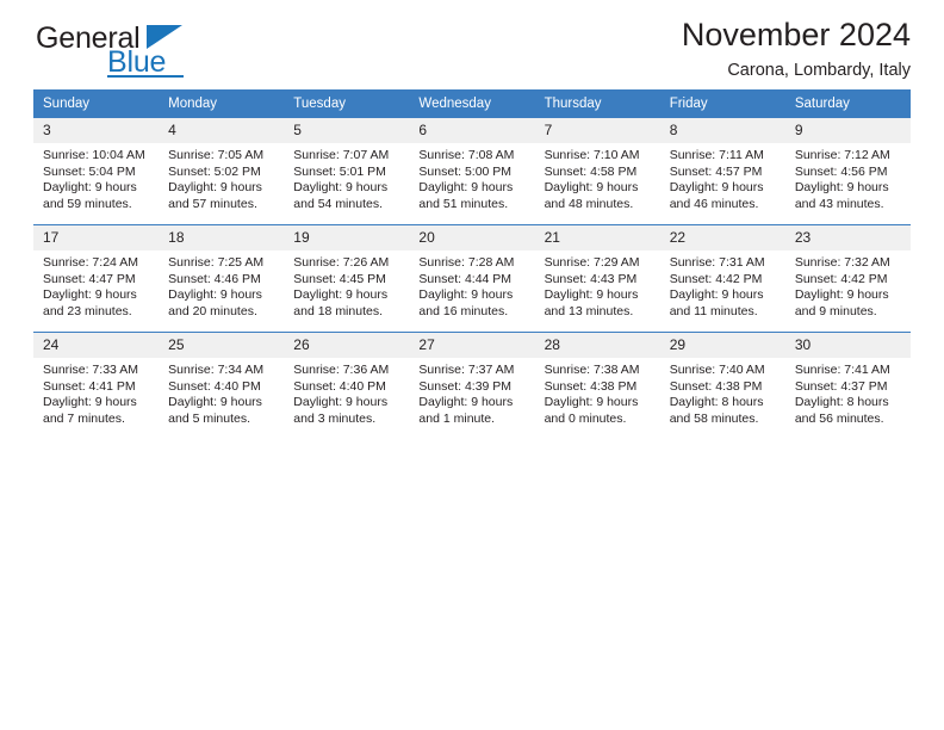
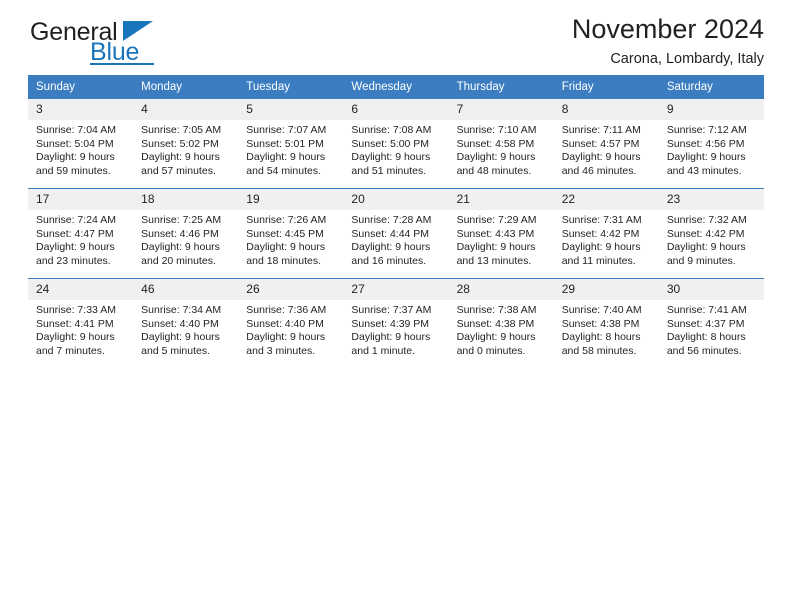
  General
  Blue
  November 2024
  Carona, Lombardy, Italy
  Sunday	Monday	Tuesday	Wednesday	Thursday	Friday	Saturday
- 3Sunrise: 10:04 AMSunset: 5:04 PMDaylight: 9 hoursand 59 minutes.	4Sunrise: 7:05 AMSunset: 5:02 PMDaylight: 9 hoursand 57 minutes.	5Sunrise: 7:07 AMSunset: 5:01 PMDaylight: 9 hoursand 54 minutes.	6Sunrise: 7:08 AMSunset: 5:00 PMDaylight: 9 hoursand 51 minutes.	7Sunrise: 7:10 AMSunset: 4:58 PMDaylight: 9 hoursand 48 minutes.	8Sunrise: 7:11 AMSunset: 4:57 PMDaylight: 9 hoursand 46 minutes.	9Sunrise: 7:12 AMSunset: 4:56 PMDaylight: 9 hoursand 43 minutes.
+ 3Sunrise: 7:04 AMSunset: 5:04 PMDaylight: 9 hoursand 59 minutes.	4Sunrise: 7:05 AMSunset: 5:02 PMDaylight: 9 hoursand 57 minutes.	5Sunrise: 7:07 AMSunset: 5:01 PMDaylight: 9 hoursand 54 minutes.	6Sunrise: 7:08 AMSunset: 5:00 PMDaylight: 9 hoursand 51 minutes.	7Sunrise: 7:10 AMSunset: 4:58 PMDaylight: 9 hoursand 48 minutes.	8Sunrise: 7:11 AMSunset: 4:57 PMDaylight: 9 hoursand 46 minutes.	9Sunrise: 7:12 AMSunset: 4:56 PMDaylight: 9 hoursand 43 minutes.
  17Sunrise: 7:24 AMSunset: 4:47 PMDaylight: 9 hoursand 23 minutes.	18Sunrise: 7:25 AMSunset: 4:46 PMDaylight: 9 hoursand 20 minutes.	19Sunrise: 7:26 AMSunset: 4:45 PMDaylight: 9 hoursand 18 minutes.	20Sunrise: 7:28 AMSunset: 4:44 PMDaylight: 9 hoursand 16 minutes.	21Sunrise: 7:29 AMSunset: 4:43 PMDaylight: 9 hoursand 13 minutes.	22Sunrise: 7:31 AMSunset: 4:42 PMDaylight: 9 hoursand 11 minutes.	23Sunrise: 7:32 AMSunset: 4:42 PMDaylight: 9 hoursand 9 minutes.
- 24Sunrise: 7:33 AMSunset: 4:41 PMDaylight: 9 hoursand 7 minutes.	25Sunrise: 7:34 AMSunset: 4:40 PMDaylight: 9 hoursand 5 minutes.	26Sunrise: 7:36 AMSunset: 4:40 PMDaylight: 9 hoursand 3 minutes.	27Sunrise: 7:37 AMSunset: 4:39 PMDaylight: 9 hoursand 1 minute.	28Sunrise: 7:38 AMSunset: 4:38 PMDaylight: 9 hoursand 0 minutes.	29Sunrise: 7:40 AMSunset: 4:38 PMDaylight: 8 hoursand 58 minutes.	30Sunrise: 7:41 AMSunset: 4:37 PMDaylight: 8 hoursand 56 minutes.
+ 24Sunrise: 7:33 AMSunset: 4:41 PMDaylight: 9 hoursand 7 minutes.	46Sunrise: 7:34 AMSunset: 4:40 PMDaylight: 9 hoursand 5 minutes.	26Sunrise: 7:36 AMSunset: 4:40 PMDaylight: 9 hoursand 3 minutes.	27Sunrise: 7:37 AMSunset: 4:39 PMDaylight: 9 hoursand 1 minute.	28Sunrise: 7:38 AMSunset: 4:38 PMDaylight: 9 hoursand 0 minutes.	29Sunrise: 7:40 AMSunset: 4:38 PMDaylight: 8 hoursand 58 minutes.	30Sunrise: 7:41 AMSunset: 4:37 PMDaylight: 8 hoursand 56 minutes.
